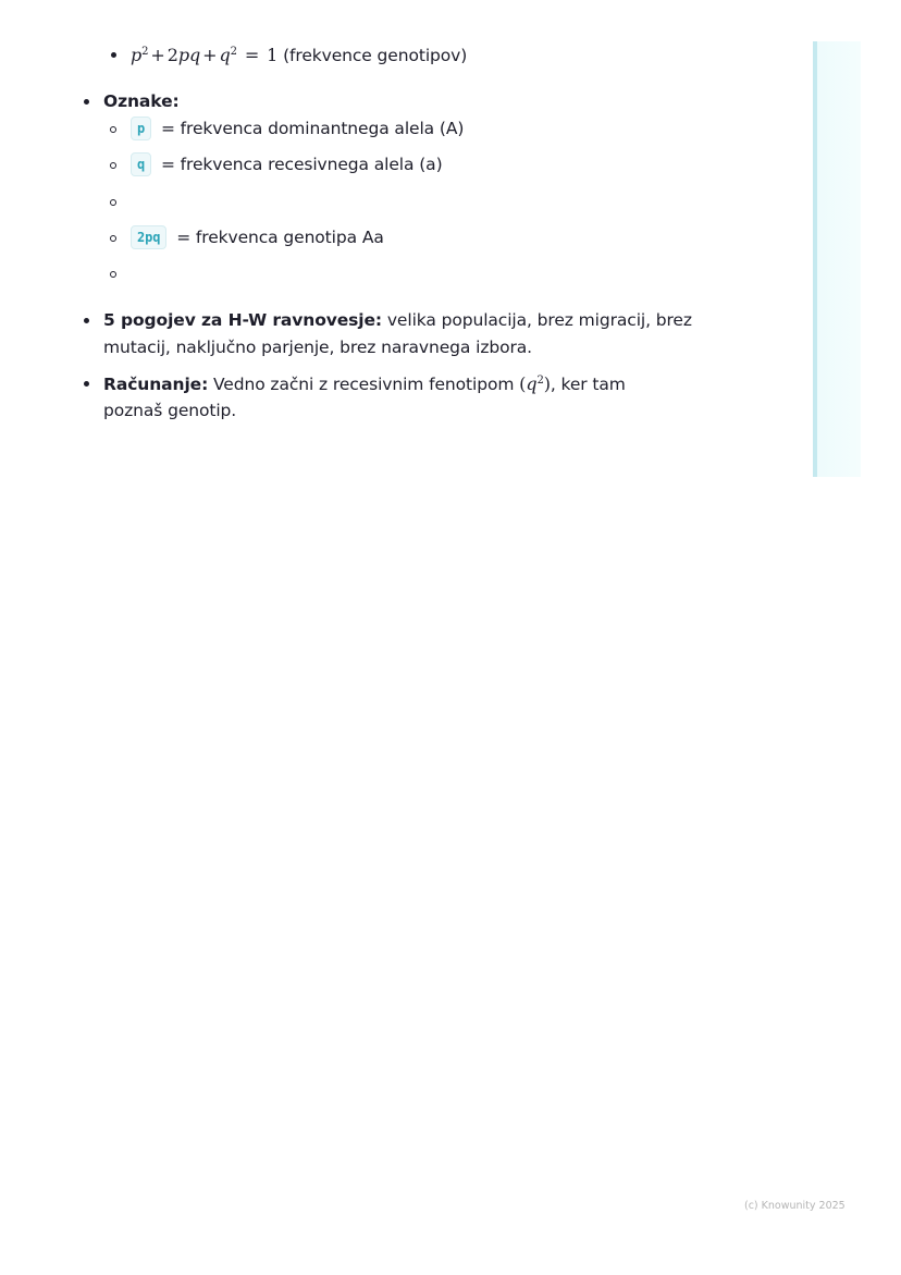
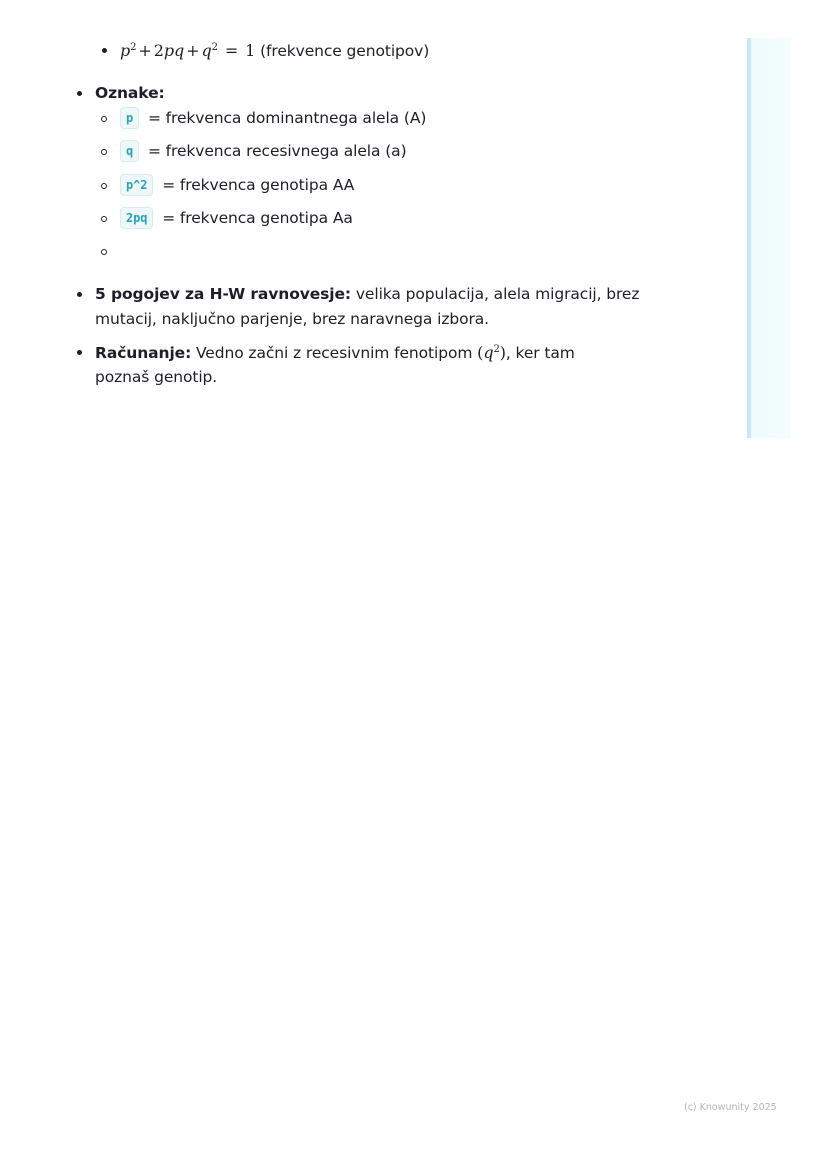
  p2 +2pq+q2 = 1 (frekvence genotipov)
  Oznake:
  p = frekvenca dominantnega alela (A)
  q = frekvenca recesivnega alela (a)
+ p^2 = frekvenca genotipa AA
  2pq = frekvenca genotipa Aa
- 5 pogojev za H-W ravnovesje: velika populacija, brez migracij, brez
+ 5 pogojev za H-W ravnovesje: velika populacija, alela migracij, brez
  mutacij, naključno parjenje, brez naravnega izbora.
  Računanje: Vedno začni z recesivnim fenotipom (q2), ker tam
  poznaš genotip.
  (c) Knowunity 2025
